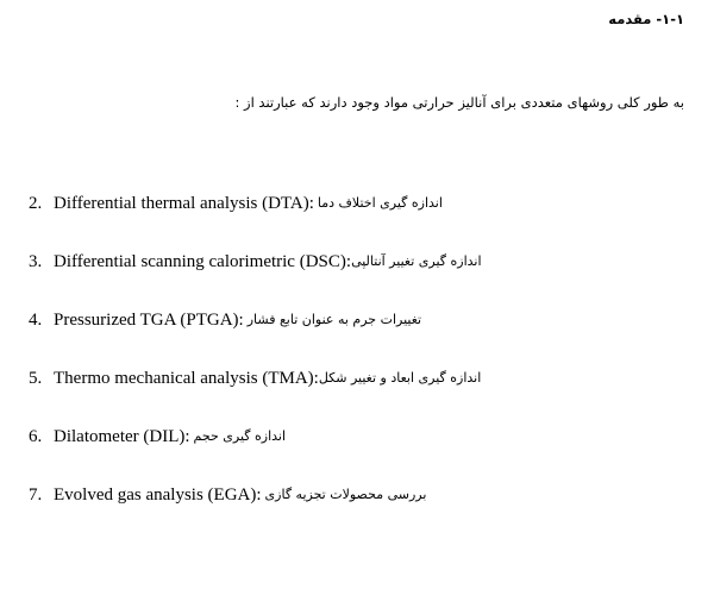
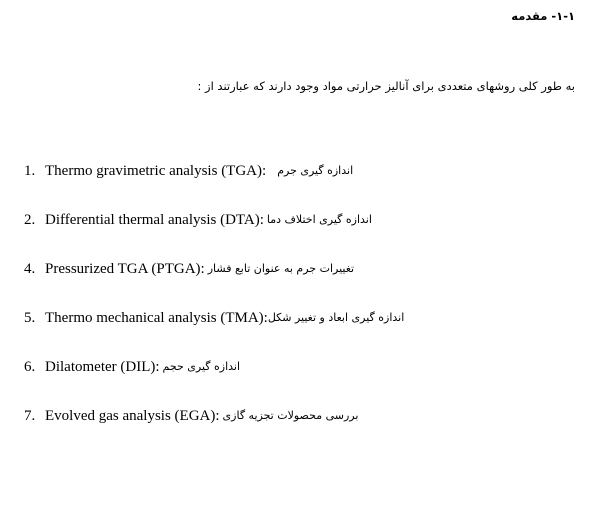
  ۱-۱- مقدمه
  به طور کلی روشهای متعددی برای آنالیز حرارتی مواد وجود دارند که عبارتند از :
+ 1. Thermo gravimetric analysis (TGA): اندازه گیری جرم
  2. Differential thermal analysis (DTA): اندازه گیری اختلاف دما
- 3. Differential scanning calorimetric (DSC): اندازه گیری تغییر آنتالپی
  4. Pressurized TGA (PTGA): تغییرات جرم به عنوان تابع فشار
  5. Thermo mechanical analysis (TMA): اندازه گیری ابعاد و تغییر شکل
  6. Dilatometer (DIL): اندازه گیری حجم
  7. Evolved gas analysis (EGA): بررسی محصولات تجزیه گازی
